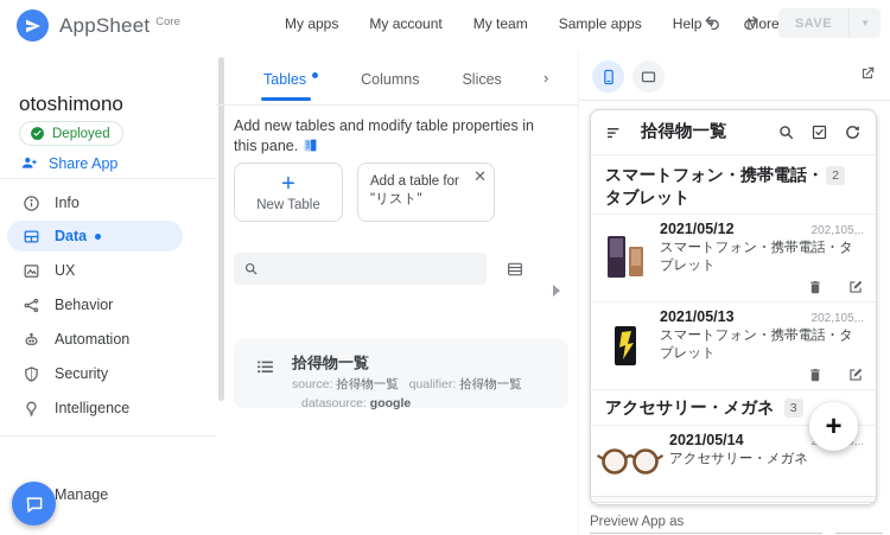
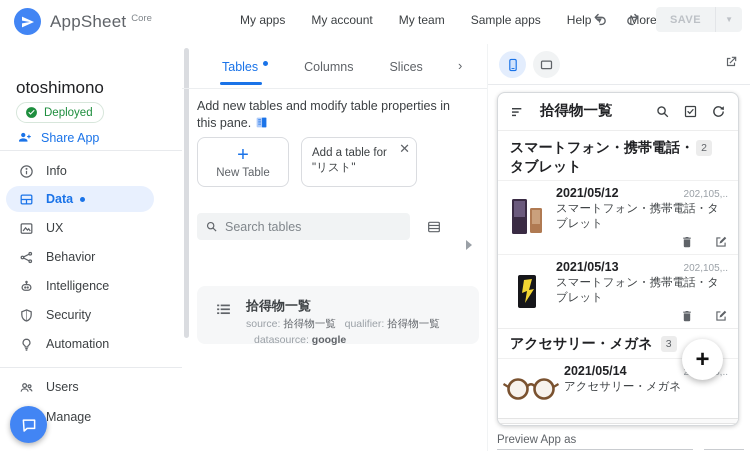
  AppSheet
  Core
  My apps
  My account
  My team
  Sample apps
  Help ▼
  More
  SAVE
  ▼
  otoshimono
  Deployed
  Share App
  Info
  Data
  UX
  Behavior
- Automation
+ Intelligence
  Security
- Intelligence
+ Automation
+ Users
  Manage
  Tables
  Columns
  Slices
  ›
  Add new tables and modify table properties in this pane.
  +
  New Table
  Add a table for "リスト"
  ✕
+ Search tables
  拾得物一覧
  source: 拾得物一覧 qualifier: 拾得物一覧
  datasource: google
  拾得物一覧
  スマートフォン・携帯電話・タブレット
  2
  2021/05/12
  202,105,..
  スマートフォン・携帯電話・タブレット
  2021/05/13
  202,105,..
  スマートフォン・携帯電話・タブレット
  アクセサリー・メガネ
  3
  2021/05/14
  アクセサリー・メガネ
  +
  Preview App as
